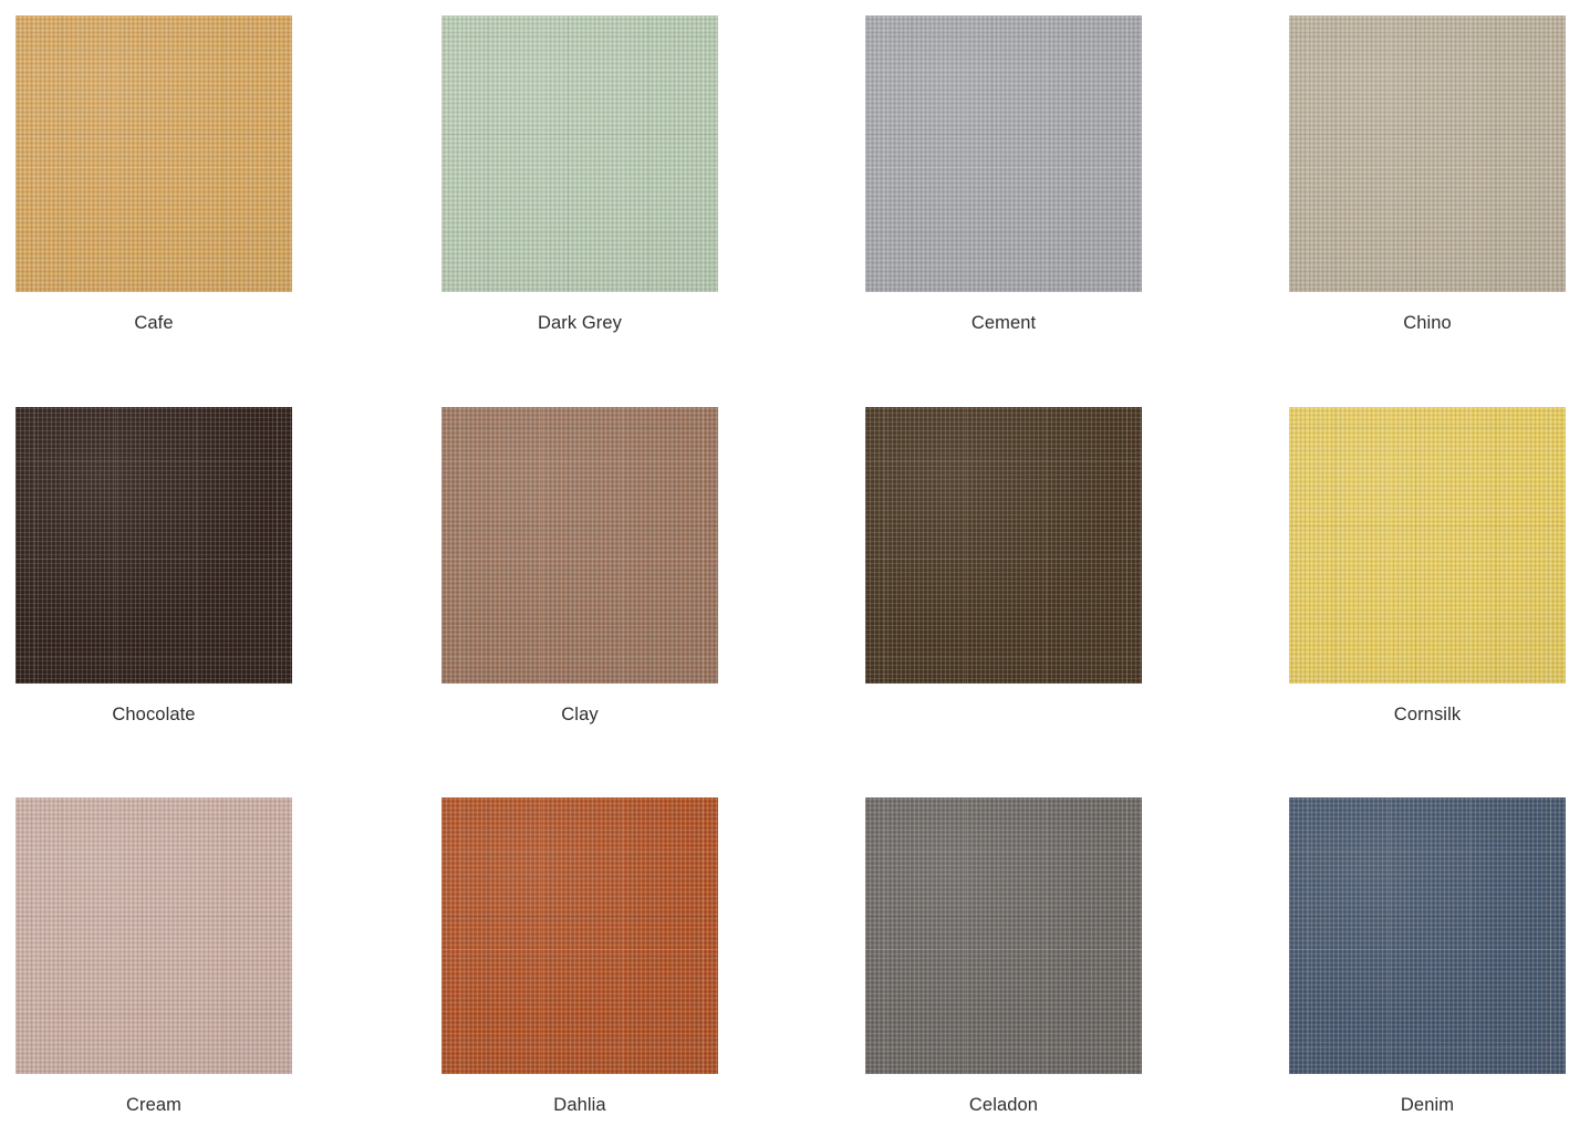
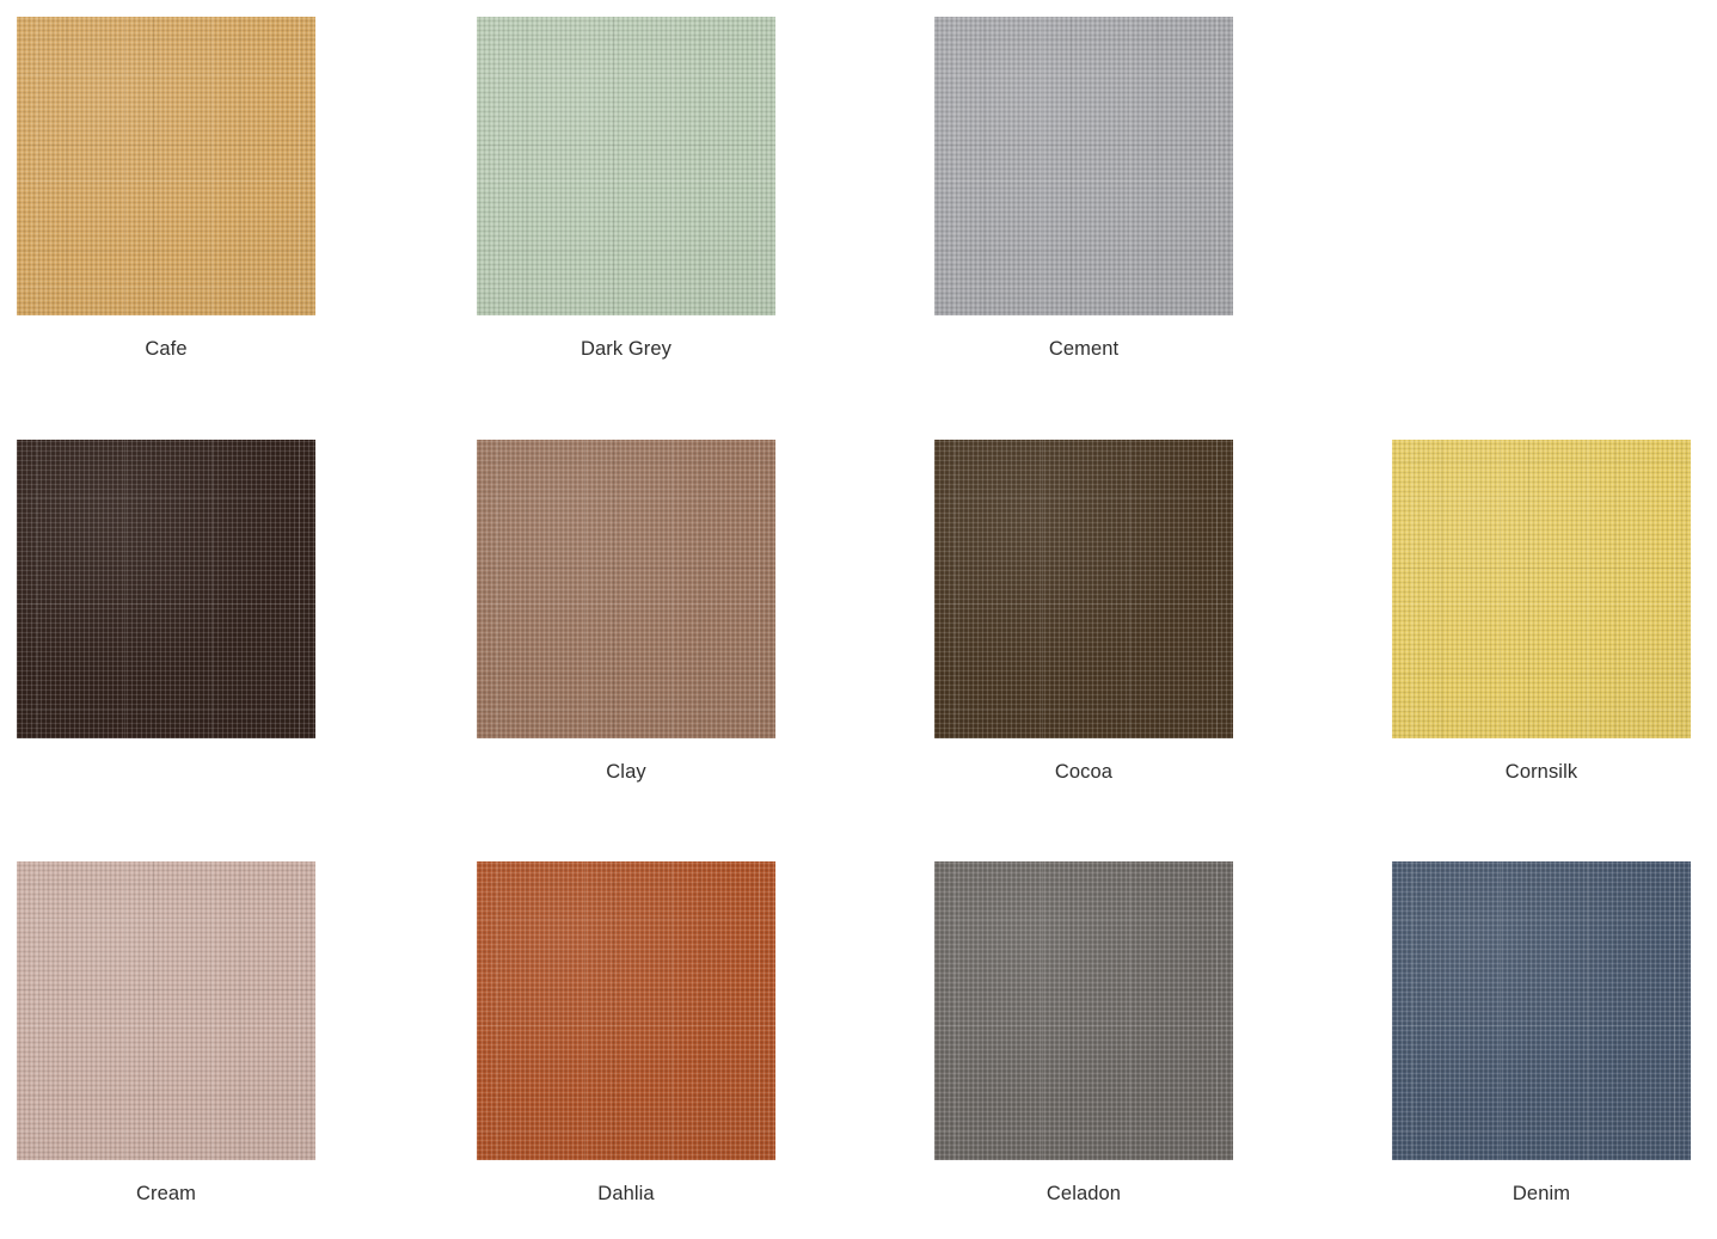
  Cafe
  Dark Grey
  Cement
- Chino
- Chocolate
  Clay
+ Cocoa
  Cornsilk
  Cream
  Dahlia
  Celadon
  Denim
